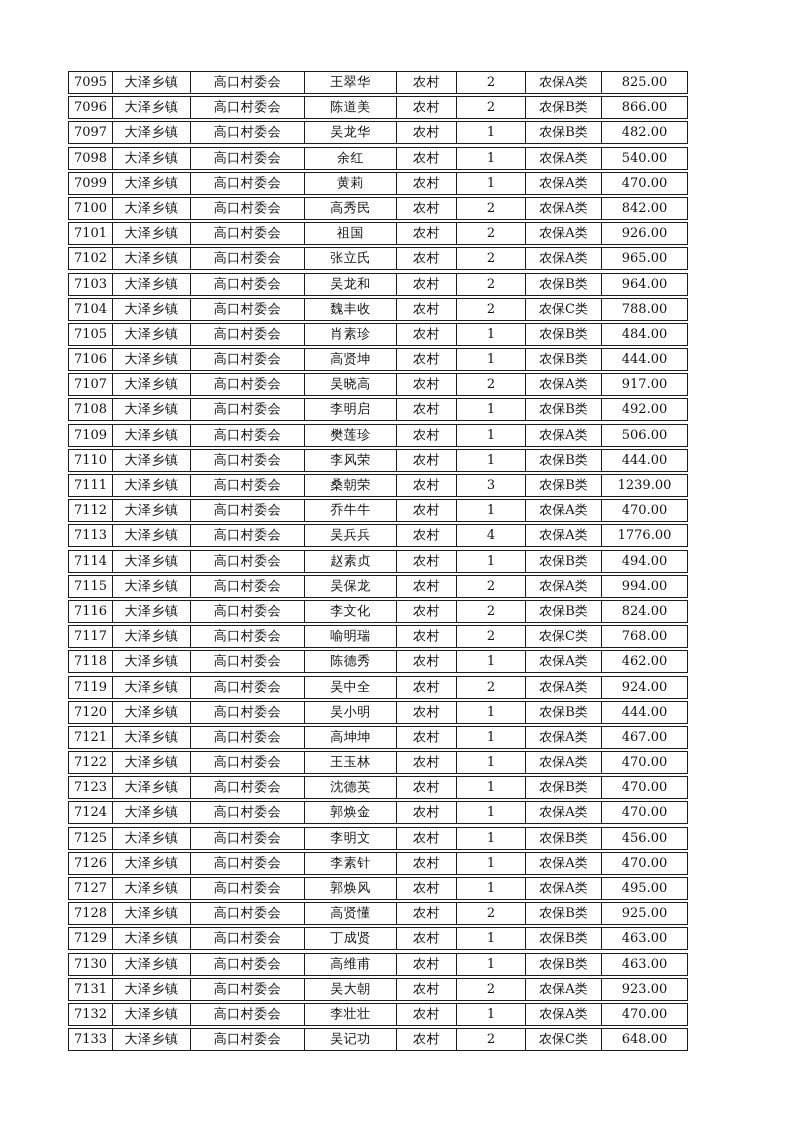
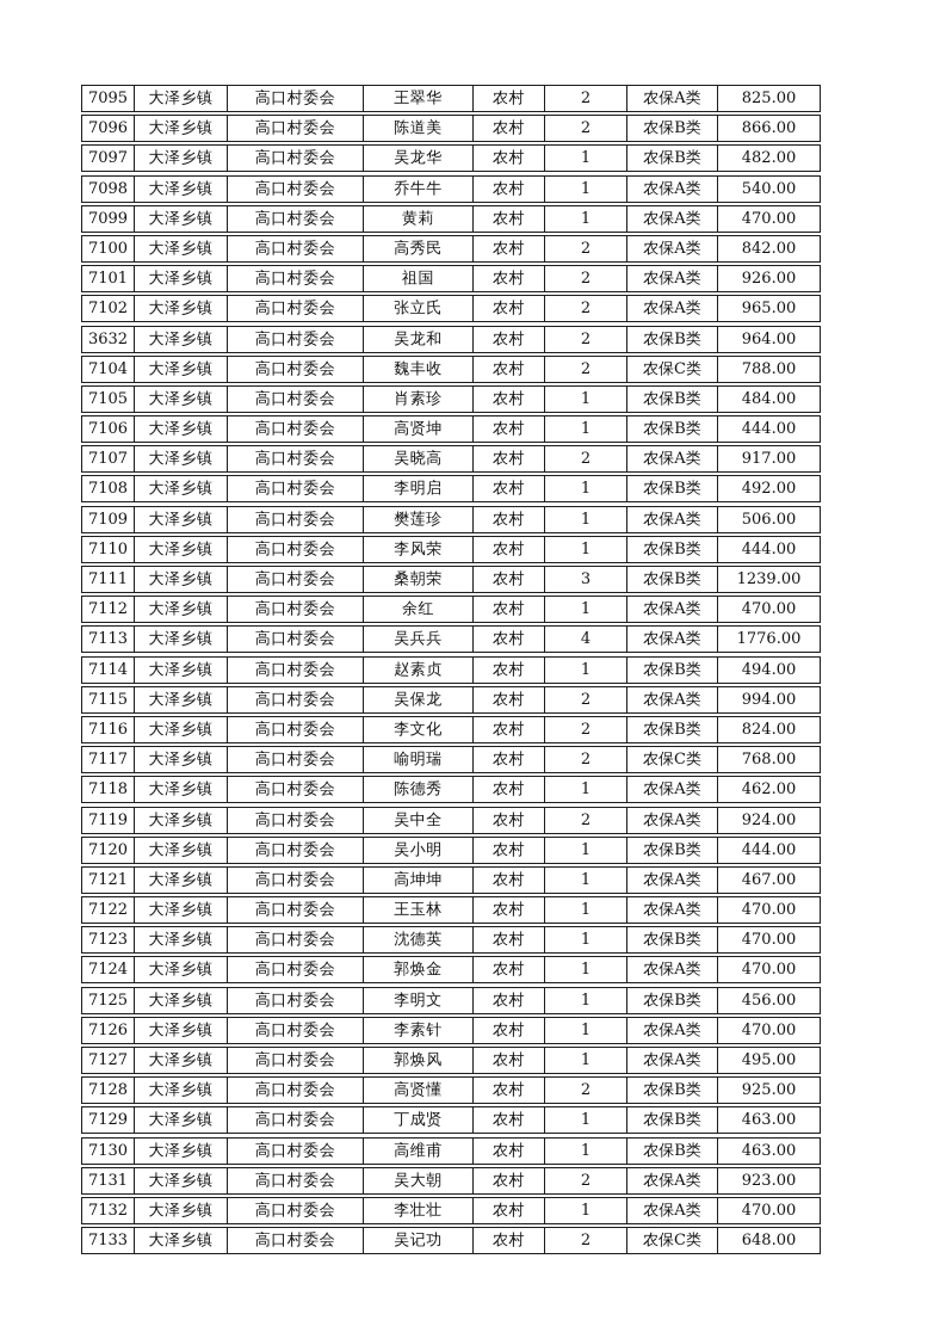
  7095
  大泽乡镇
  高口村委会
  王翠华
  农村
  2
  农保A类
  825.00
  7096
  大泽乡镇
  高口村委会
  陈道美
  农村
  2
  农保B类
  866.00
  7097
  大泽乡镇
  高口村委会
  吴龙华
  农村
  1
  农保B类
  482.00
  7098
  大泽乡镇
  高口村委会
- 余红
+ 乔牛牛
  农村
  1
  农保A类
  540.00
  7099
  大泽乡镇
  高口村委会
  黄莉
  农村
  1
  农保A类
  470.00
  7100
  大泽乡镇
  高口村委会
  高秀民
  农村
  2
  农保A类
  842.00
  7101
  大泽乡镇
  高口村委会
  祖国
  农村
  2
  农保A类
  926.00
  7102
  大泽乡镇
  高口村委会
  张立氏
  农村
  2
  农保A类
  965.00
- 7103
+ 3632
  大泽乡镇
  高口村委会
  吴龙和
  农村
  2
  农保B类
  964.00
  7104
  大泽乡镇
  高口村委会
  魏丰收
  农村
  2
  农保C类
  788.00
  7105
  大泽乡镇
  高口村委会
  肖素珍
  农村
  1
  农保B类
  484.00
  7106
  大泽乡镇
  高口村委会
  高贤坤
  农村
  1
  农保B类
  444.00
  7107
  大泽乡镇
  高口村委会
  吴晓高
  农村
  2
  农保A类
  917.00
  7108
  大泽乡镇
  高口村委会
  李明启
  农村
  1
  农保B类
  492.00
  7109
  大泽乡镇
  高口村委会
  樊莲珍
  农村
  1
  农保A类
  506.00
  7110
  大泽乡镇
  高口村委会
  李风荣
  农村
  1
  农保B类
  444.00
  7111
  大泽乡镇
  高口村委会
  桑朝荣
  农村
  3
  农保B类
  1239.00
  7112
  大泽乡镇
  高口村委会
- 乔牛牛
+ 余红
  农村
  1
  农保A类
  470.00
  7113
  大泽乡镇
  高口村委会
  吴兵兵
  农村
  4
  农保A类
  1776.00
  7114
  大泽乡镇
  高口村委会
  赵素贞
  农村
  1
  农保B类
  494.00
  7115
  大泽乡镇
  高口村委会
  吴保龙
  农村
  2
  农保A类
  994.00
  7116
  大泽乡镇
  高口村委会
  李文化
  农村
  2
  农保B类
  824.00
  7117
  大泽乡镇
  高口村委会
  喻明瑞
  农村
  2
  农保C类
  768.00
  7118
  大泽乡镇
  高口村委会
  陈德秀
  农村
  1
  农保A类
  462.00
  7119
  大泽乡镇
  高口村委会
  吴中全
  农村
  2
  农保A类
  924.00
  7120
  大泽乡镇
  高口村委会
  吴小明
  农村
  1
  农保B类
  444.00
  7121
  大泽乡镇
  高口村委会
  高坤坤
  农村
  1
  农保A类
  467.00
  7122
  大泽乡镇
  高口村委会
  王玉林
  农村
  1
  农保A类
  470.00
  7123
  大泽乡镇
  高口村委会
  沈德英
  农村
  1
  农保B类
  470.00
  7124
  大泽乡镇
  高口村委会
  郭焕金
  农村
  1
  农保A类
  470.00
  7125
  大泽乡镇
  高口村委会
  李明文
  农村
  1
  农保B类
  456.00
  7126
  大泽乡镇
  高口村委会
  李素针
  农村
  1
  农保A类
  470.00
  7127
  大泽乡镇
  高口村委会
  郭焕风
  农村
  1
  农保A类
  495.00
  7128
  大泽乡镇
  高口村委会
  高贤懂
  农村
  2
  农保B类
  925.00
  7129
  大泽乡镇
  高口村委会
  丁成贤
  农村
  1
  农保B类
  463.00
  7130
  大泽乡镇
  高口村委会
  高维甫
  农村
  1
  农保B类
  463.00
  7131
  大泽乡镇
  高口村委会
  吴大朝
  农村
  2
  农保A类
  923.00
  7132
  大泽乡镇
  高口村委会
  李壮壮
  农村
  1
  农保A类
  470.00
  7133
  大泽乡镇
  高口村委会
  吴记功
  农村
  2
  农保C类
  648.00
